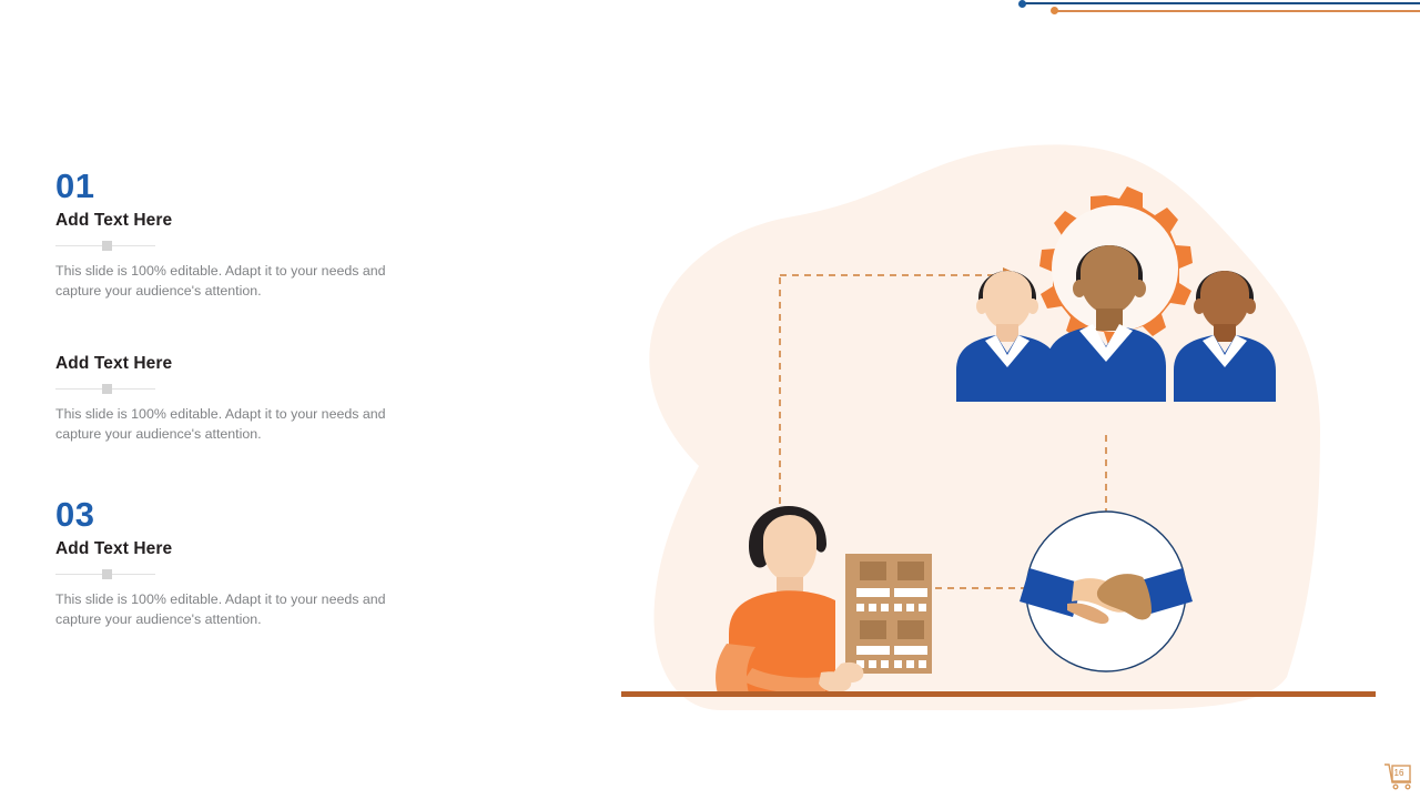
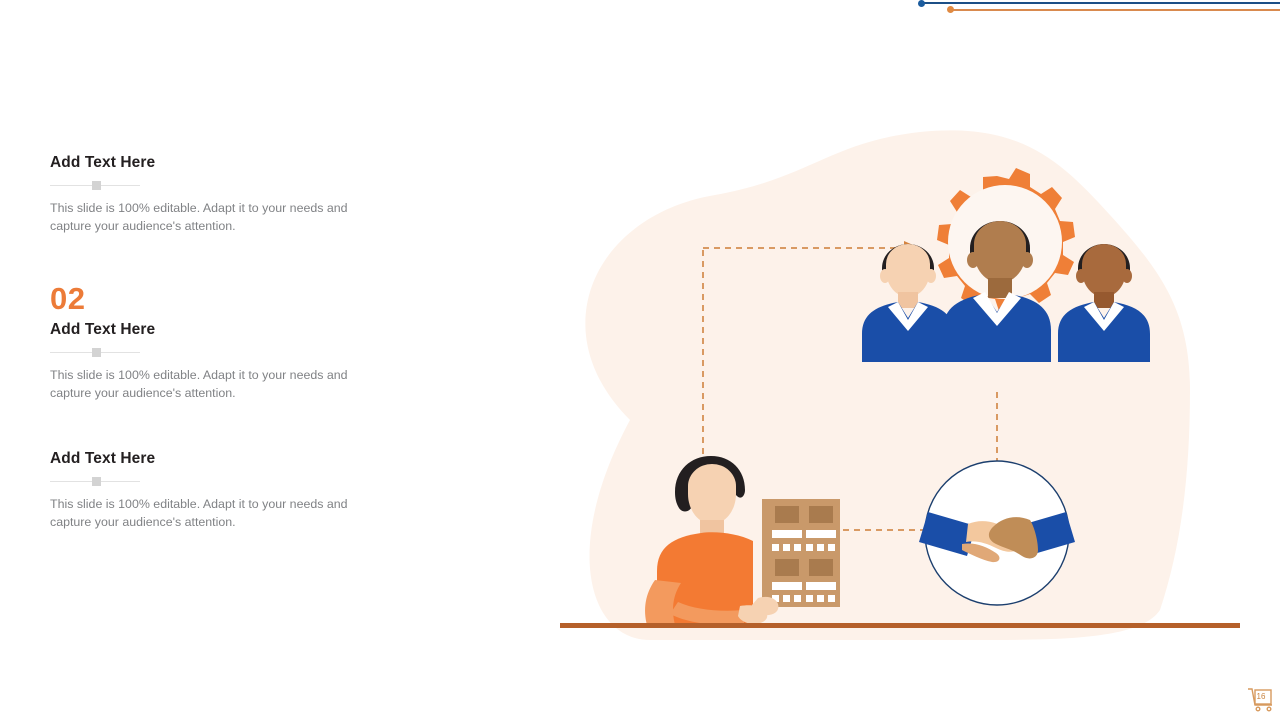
- 01
  Add Text Here
  This slide is 100% editable. Adapt it to your needs and capture your audience's attention.
+ 02
  Add Text Here
  This slide is 100% editable. Adapt it to your needs and capture your audience's attention.
- 03
  Add Text Here
  This slide is 100% editable. Adapt it to your needs and capture your audience's attention.
  16
